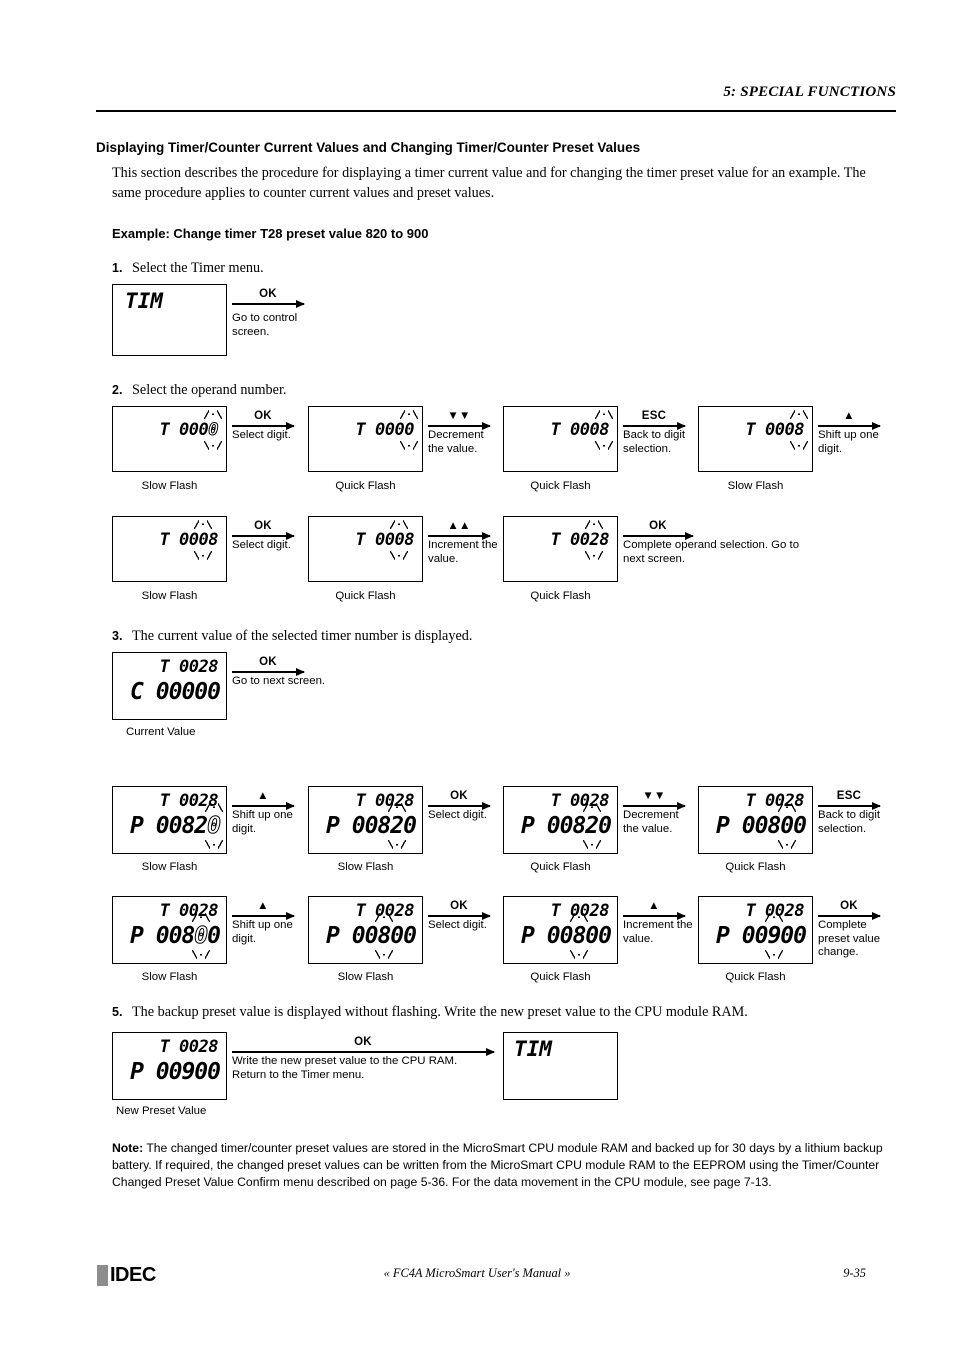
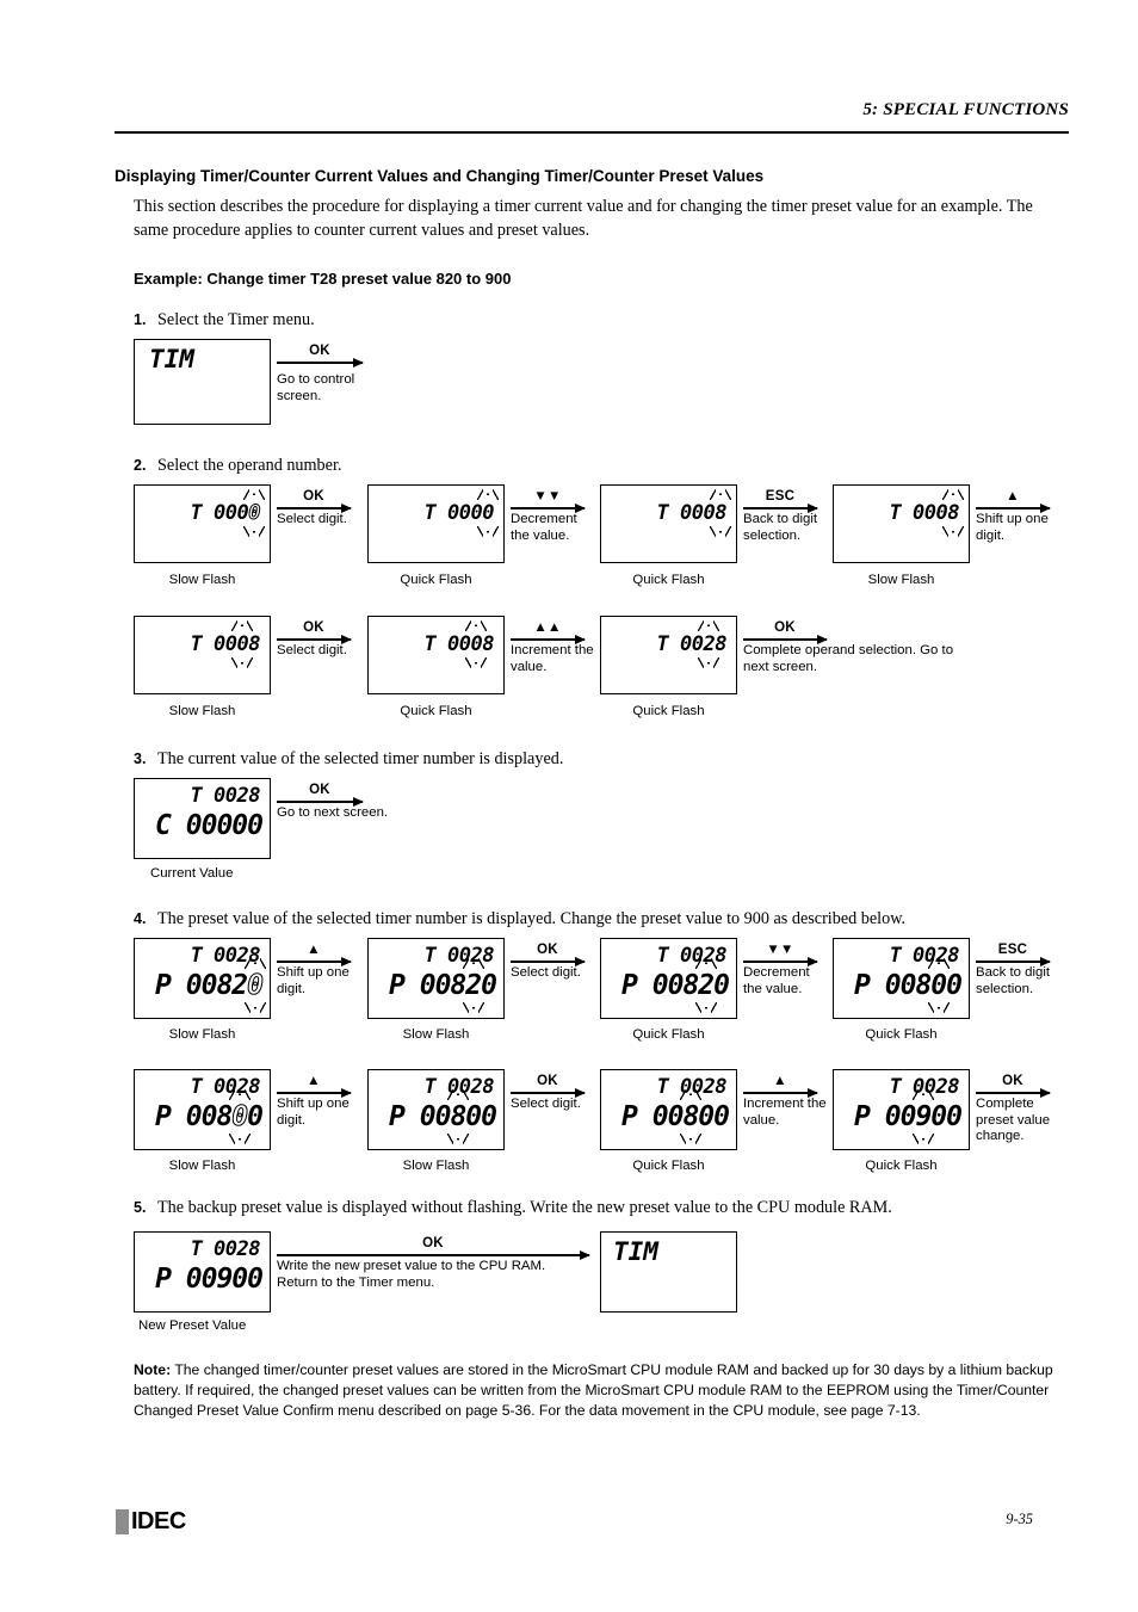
  5: SPECIAL FUNCTIONS
  Displaying Timer/Counter Current Values and Changing Timer/Counter Preset Values
  This section describes the procedure for displaying a timer current value and for changing the timer preset value for an example. The same procedure applies to counter current values and preset values.
  Example: Change timer T28 preset value 820 to 900
  1. Select the Timer menu.
  TIM
  OK
  Go to control screen.
  2. Select the operand number.
  T 0000
  Slow Flash
  OK
  Select digit.
  T 0000
  Quick Flash
  ▼▼
  Decrement the value.
  T 0008
  Quick Flash
  ESC
  Back to digit selection.
  T 0008
  Slow Flash
  ▲
  Shift up one digit.
  T 0008
  Slow Flash
  OK
  Select digit.
  T 0008
  Quick Flash
  ▲▲
  Increment the value.
  T 0028
  Quick Flash
  OK
  Complete operand selection. Go to next screen.
  3. The current value of the selected timer number is displayed.
  T 0028
  C 00000
  Current Value
  OK
  Go to next screen.
+ 4. The preset value of the selected timer number is displayed. Change the preset value to 900 as described below.
  T 0028
  P 00820
  Slow Flash
  ▲
  Shift up one digit.
  T 0028
  P 00820
  Slow Flash
  OK
  Select digit.
  T 0028
  P 00820
  Quick Flash
  ▼▼
  Decrement the value.
  T 0028
  P 00800
  Quick Flash
  ESC
  Back to digit selection.
  T 0028
  P 00800
  Slow Flash
  ▲
  Shift up one digit.
  T 0028
  P 00800
  Slow Flash
  OK
  Select digit.
  T 0028
  P 00800
  Quick Flash
  ▲
  Increment the value.
  T 0028
  P 00900
  Quick Flash
  OK
  Complete preset value change.
  5. The backup preset value is displayed without flashing. Write the new preset value to the CPU module RAM.
  T 0028
  P 00900
  New Preset Value
  OK
  Write the new preset value to the CPU RAM.
  Return to the Timer menu.
  TIM
  Note: The changed timer/counter preset values are stored in the MicroSmart CPU module RAM and backed up for 30 days by a lithium backup battery. If required, the changed preset values can be written from the MicroSmart CPU module RAM to the EEPROM using the Timer/Counter Changed Preset Value Confirm menu described on page 5-36. For the data movement in the CPU module, see page 7-13.
  IDEC
- « FC4A MicroSmart User's Manual »
  9-35
